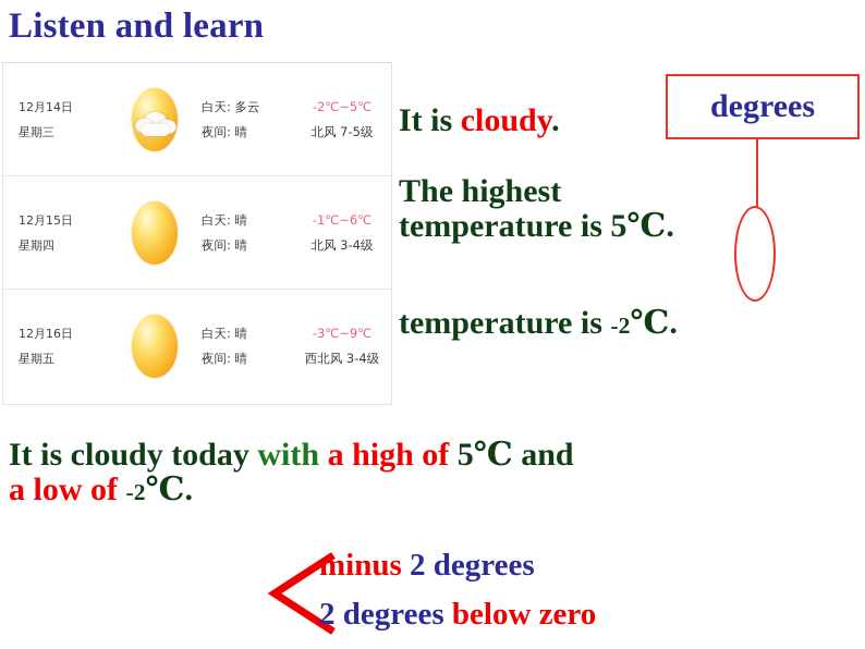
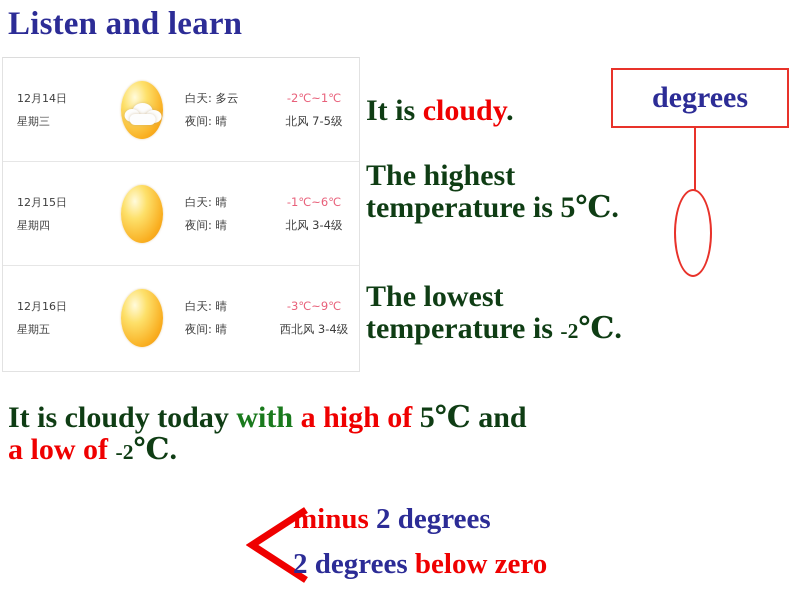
  Listen and learn
  12月14日
  星期三
  白天: 多云
  夜间: 晴
- -2℃~5℃
+ -2℃~1℃
  北风 7-5级
  12月15日
  星期四
  白天: 晴
  夜间: 晴
  -1℃~6℃
  北风 3-4级
  12月16日
  星期五
  白天: 晴
  夜间: 晴
  -3℃~9℃
  西北风 3-4级
  It is cloudy.
  The highest
  temperature is 5℃.
+ The lowest
  temperature is -2℃.
  It is cloudy today with a high of 5℃ and
  a low of -2℃.
  degrees
  minus 2 degrees
  2 degrees below zero
